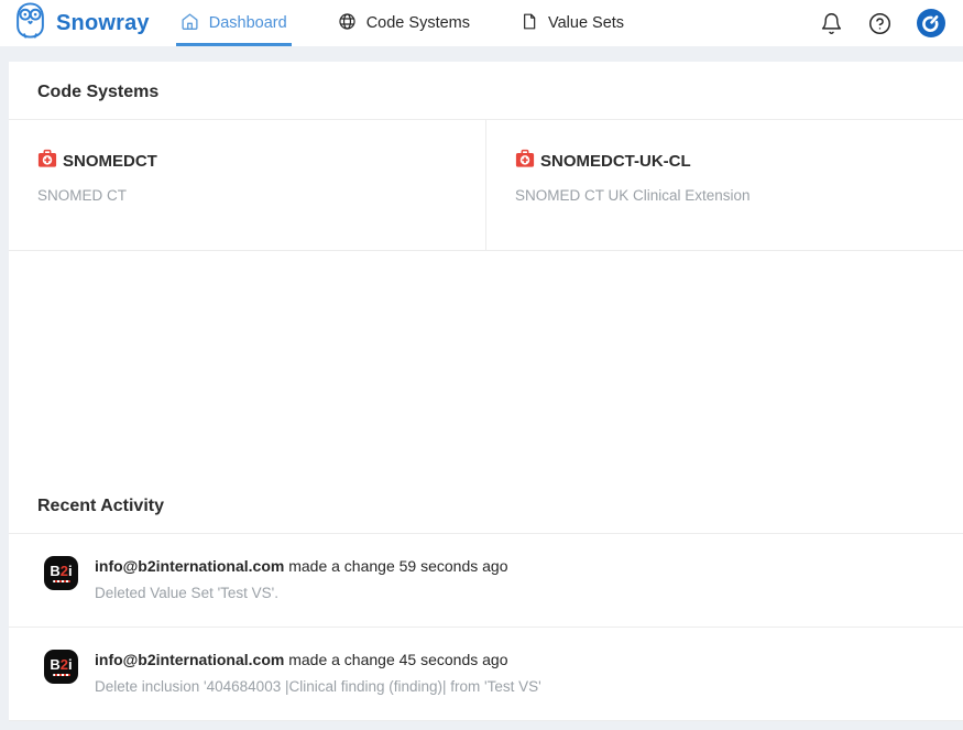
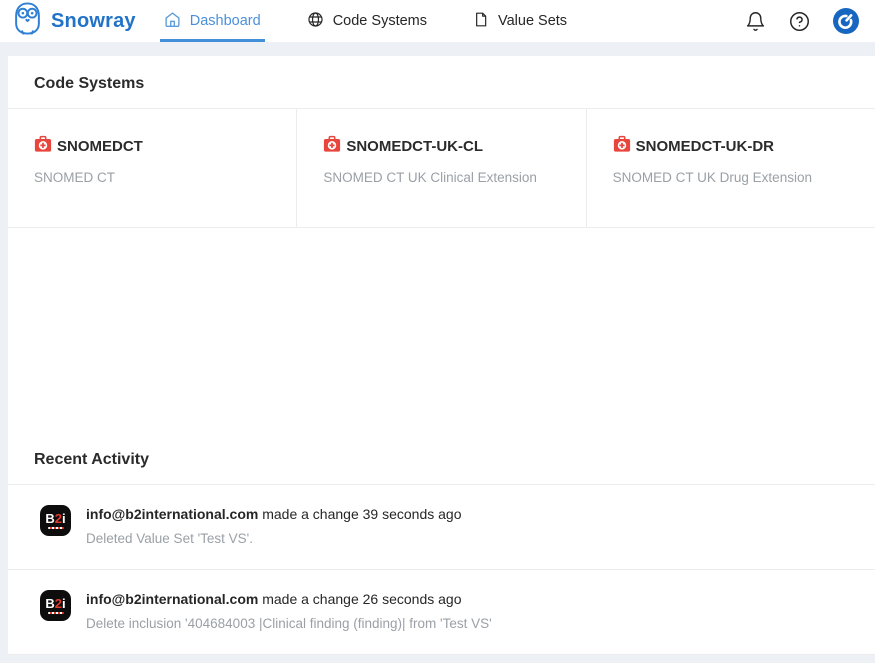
  Snowray
  Dashboard
  Code Systems
  Value Sets
  Code Systems
  SNOMEDCT
  SNOMED CT
  SNOMEDCT-UK-CL
  SNOMED CT UK Clinical Extension
+ SNOMEDCT-UK-DR
+ SNOMED CT UK Drug Extension
  Recent Activity
  B2i
- info@b2international.com made a change 59 seconds ago
+ info@b2international.com made a change 39 seconds ago
  Deleted Value Set 'Test VS'.
  B2i
- info@b2international.com made a change 45 seconds ago
+ info@b2international.com made a change 26 seconds ago
  Delete inclusion '404684003 |Clinical finding (finding)| from 'Test VS'
